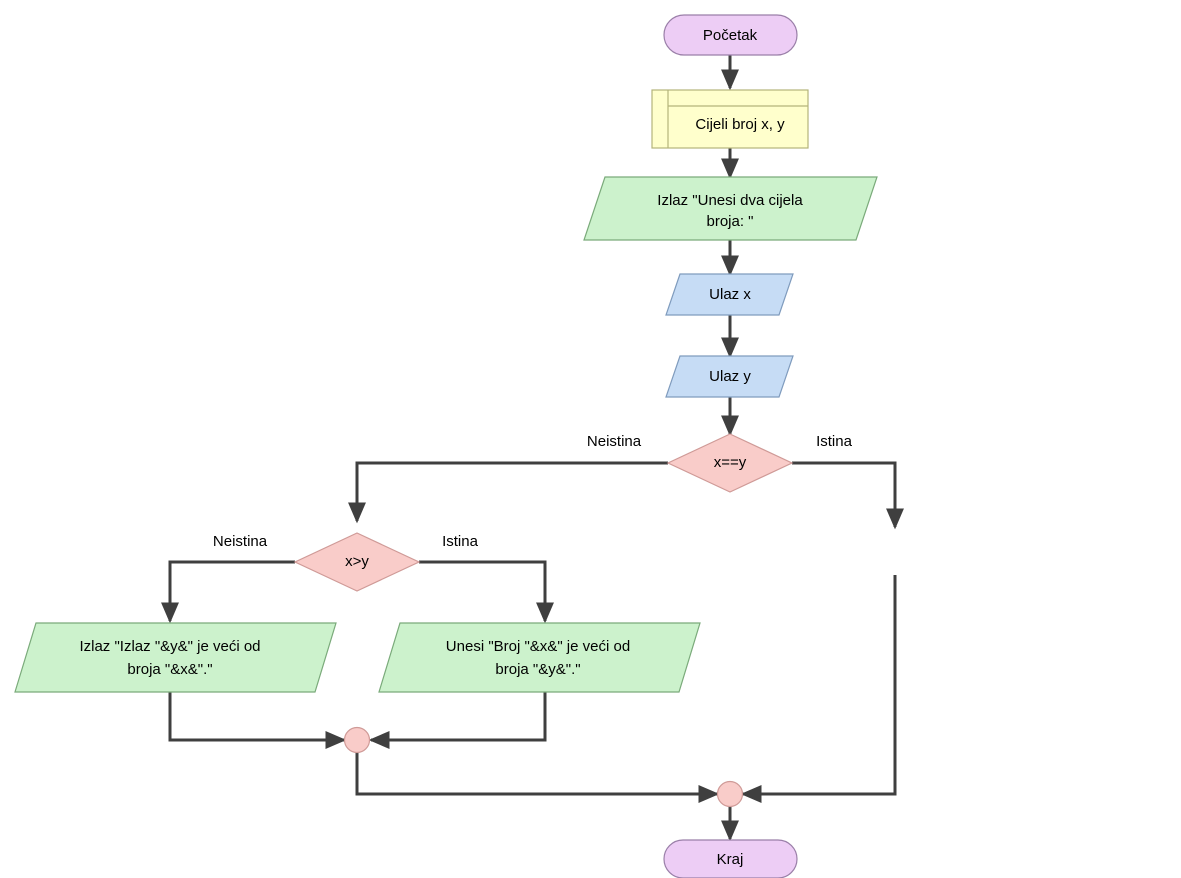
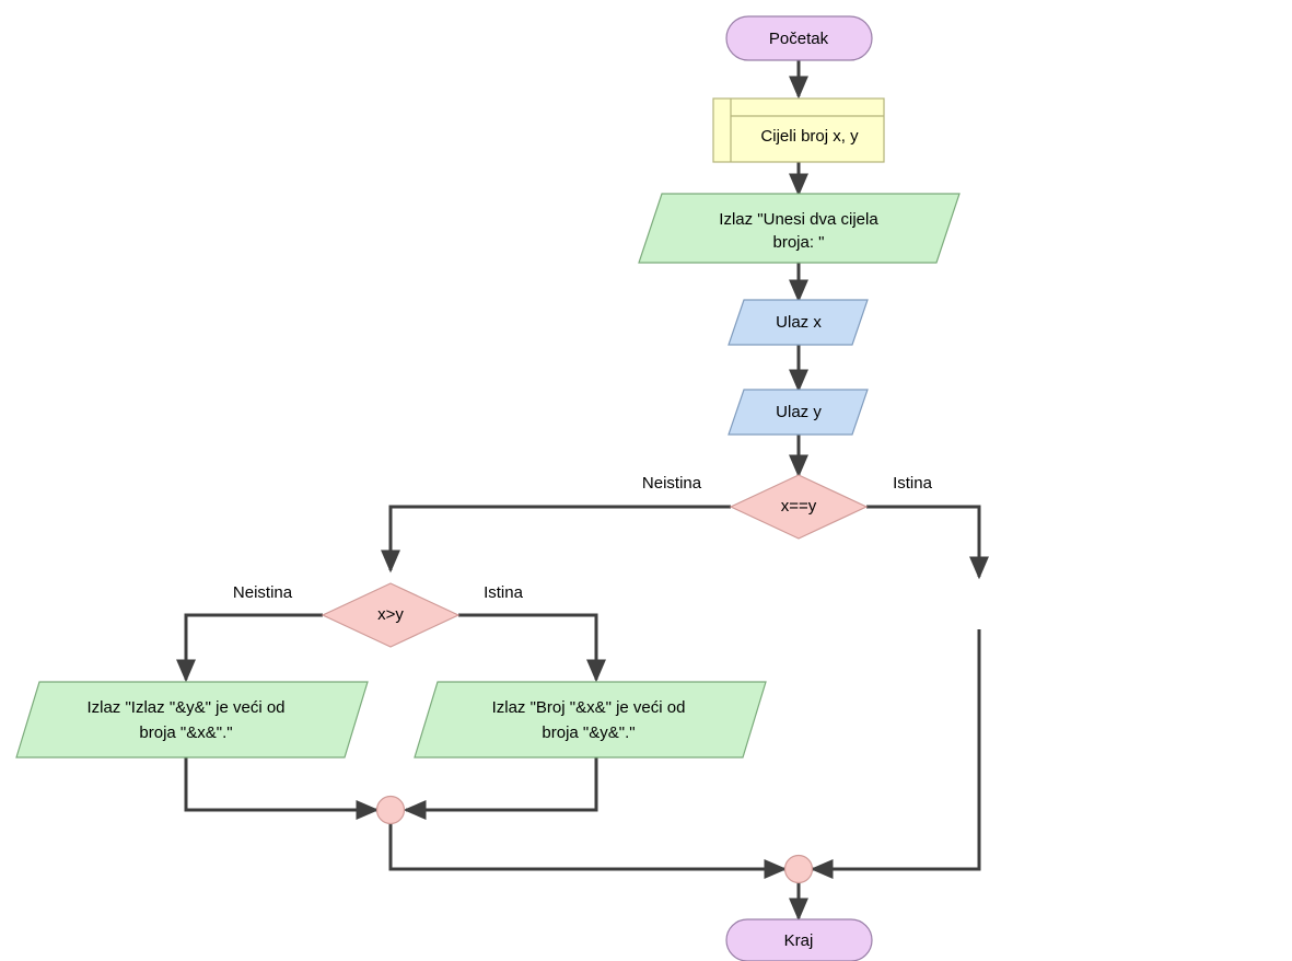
  Početak
  Cijeli broj x, y
  Izlaz "Unesi dva cijela
  broja: "
  Ulaz x
  Ulaz y
  x==y
  Neistina
  Istina
  x>y
  Neistina
  Istina
  Izlaz "Izlaz "&y&" je veći od
  broja "&x&"."
- Unesi "Broj "&x&" je veći od
+ Izlaz "Broj "&x&" je veći od
  broja "&y&"."
  Kraj
